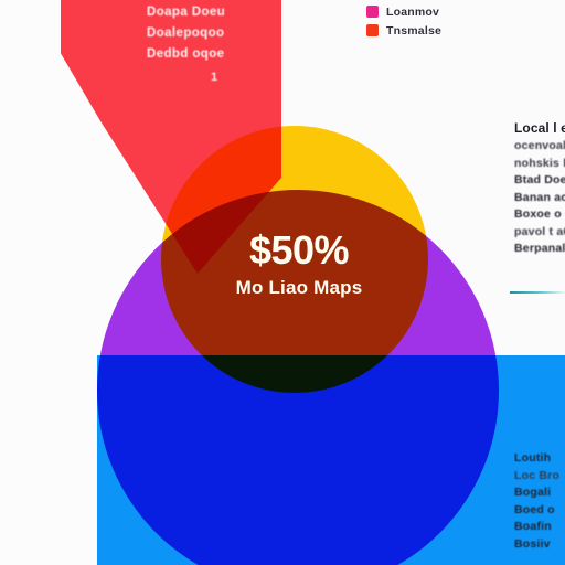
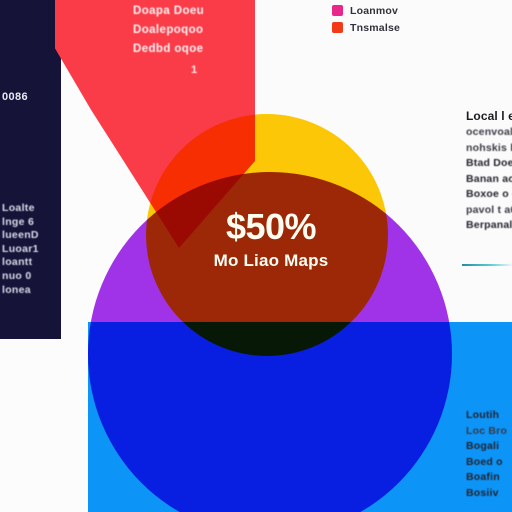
+ 0086
+ Loalte
+ lnge 6
+ lueenD
+ Luoar1
+ loantt
+ nuo 0
+ lonea
  Doapa Doeu
  Doalepoqoo
  Dedbd oqoe
  1
  Loanmov
  Tnsmalse
  $50%
  Mo Liao Maps
  Local l
  ocenvoa
  nohskis
  Btad Doe
  Banan a
  Boxoe o
  pavol t a
  Berpanal
  Loutih
  Loc Bro
  Bogali
  Boed o
  Boafin
  Bosiiv
